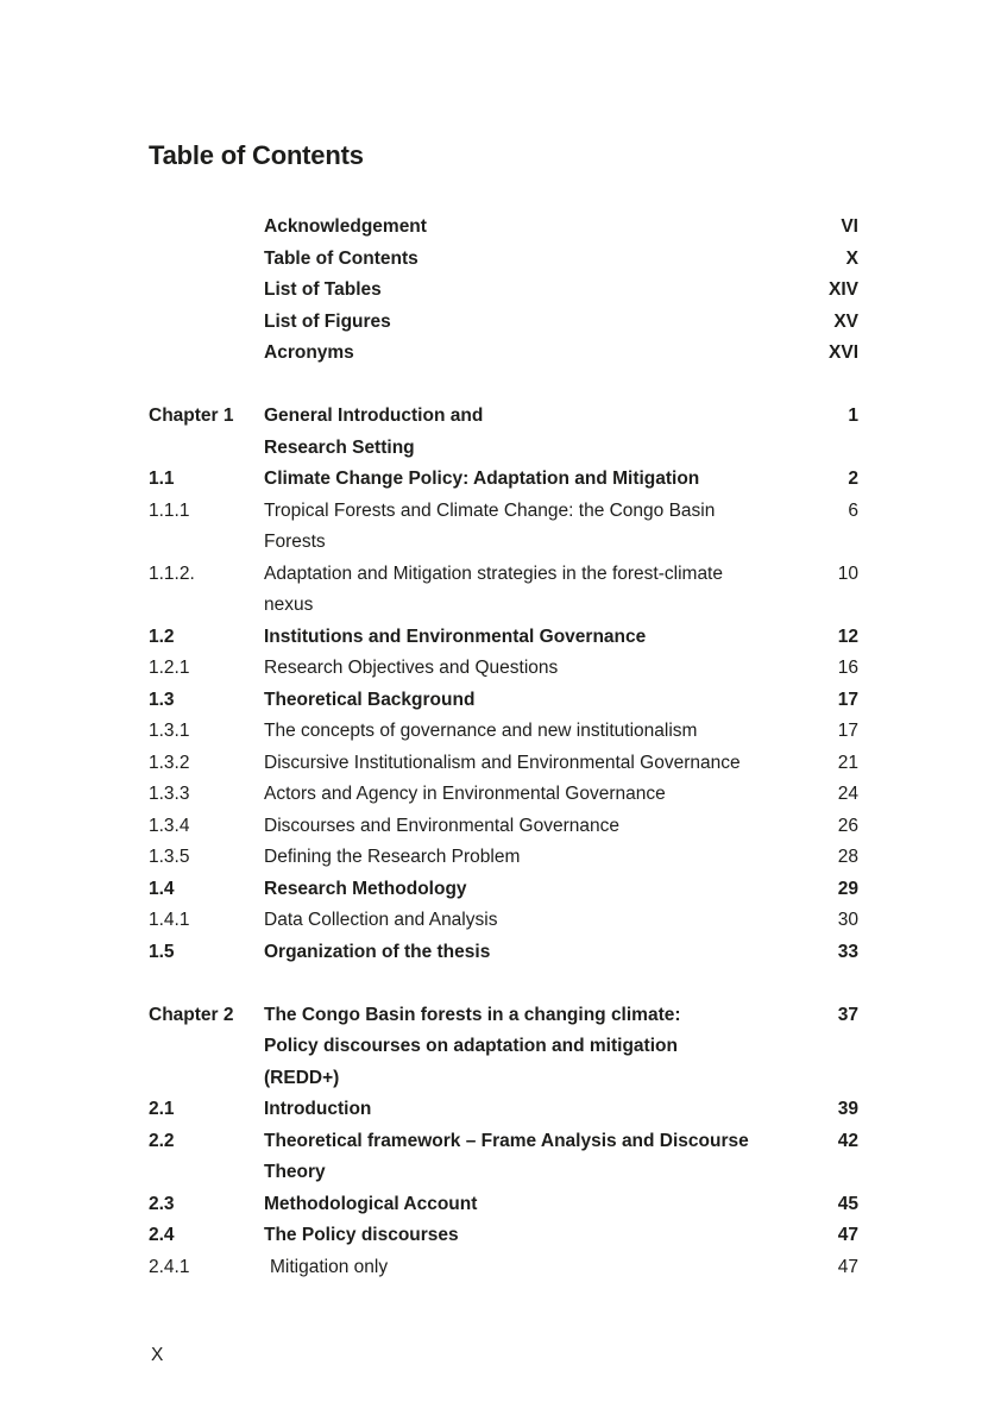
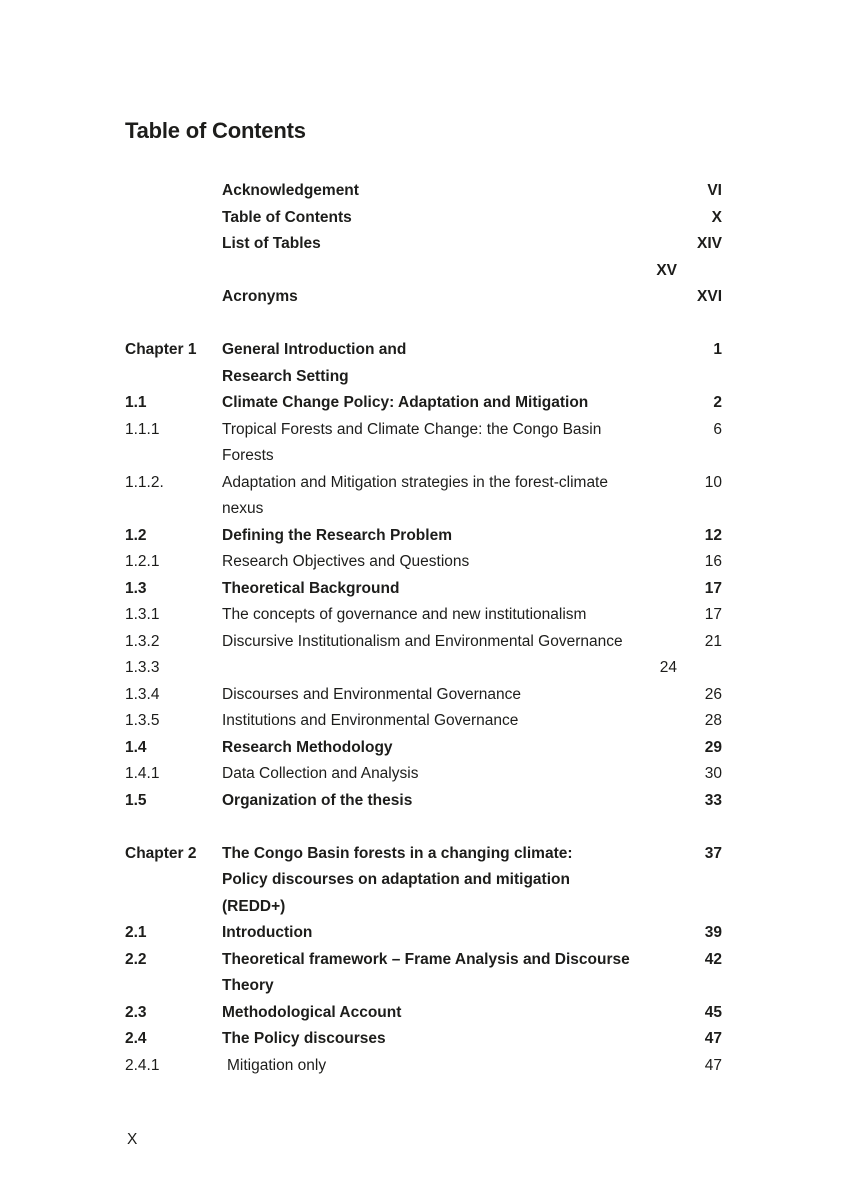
  Table of Contents
  Acknowledgement
  VI
  Table of Contents
  X
  List of Tables
  XIV
- List of Figures
  XV
  Acronyms
  XVI
  Chapter 1
  General Introduction and
  Research Setting
  1
  1.1
  Climate Change Policy: Adaptation and Mitigation
  2
  1.1.1
  Tropical Forests and Climate Change: the Congo Basin
  Forests
  6
  1.1.2.
  Adaptation and Mitigation strategies in the forest-climate
  nexus
  10
  1.2
- Institutions and Environmental Governance
+ Defining the Research Problem
  12
  1.2.1
  Research Objectives and Questions
  16
  1.3
  Theoretical Background
  17
  1.3.1
  The concepts of governance and new institutionalism
  17
  1.3.2
  Discursive Institutionalism and Environmental Governance
  21
  1.3.3
- Actors and Agency in Environmental Governance
  24
  1.3.4
  Discourses and Environmental Governance
  26
  1.3.5
- Defining the Research Problem
+ Institutions and Environmental Governance
  28
  1.4
  Research Methodology
  29
  1.4.1
  Data Collection and Analysis
  30
  1.5
  Organization of the thesis
  33
  Chapter 2
  The Congo Basin forests in a changing climate:
  Policy discourses on adaptation and mitigation
  (REDD+)
  37
  2.1
  Introduction
  39
  2.2
  Theoretical framework – Frame Analysis and Discourse
  Theory
  42
  2.3
  Methodological Account
  45
  2.4
  The Policy discourses
  47
  2.4.1
  Mitigation only
  47
  X
